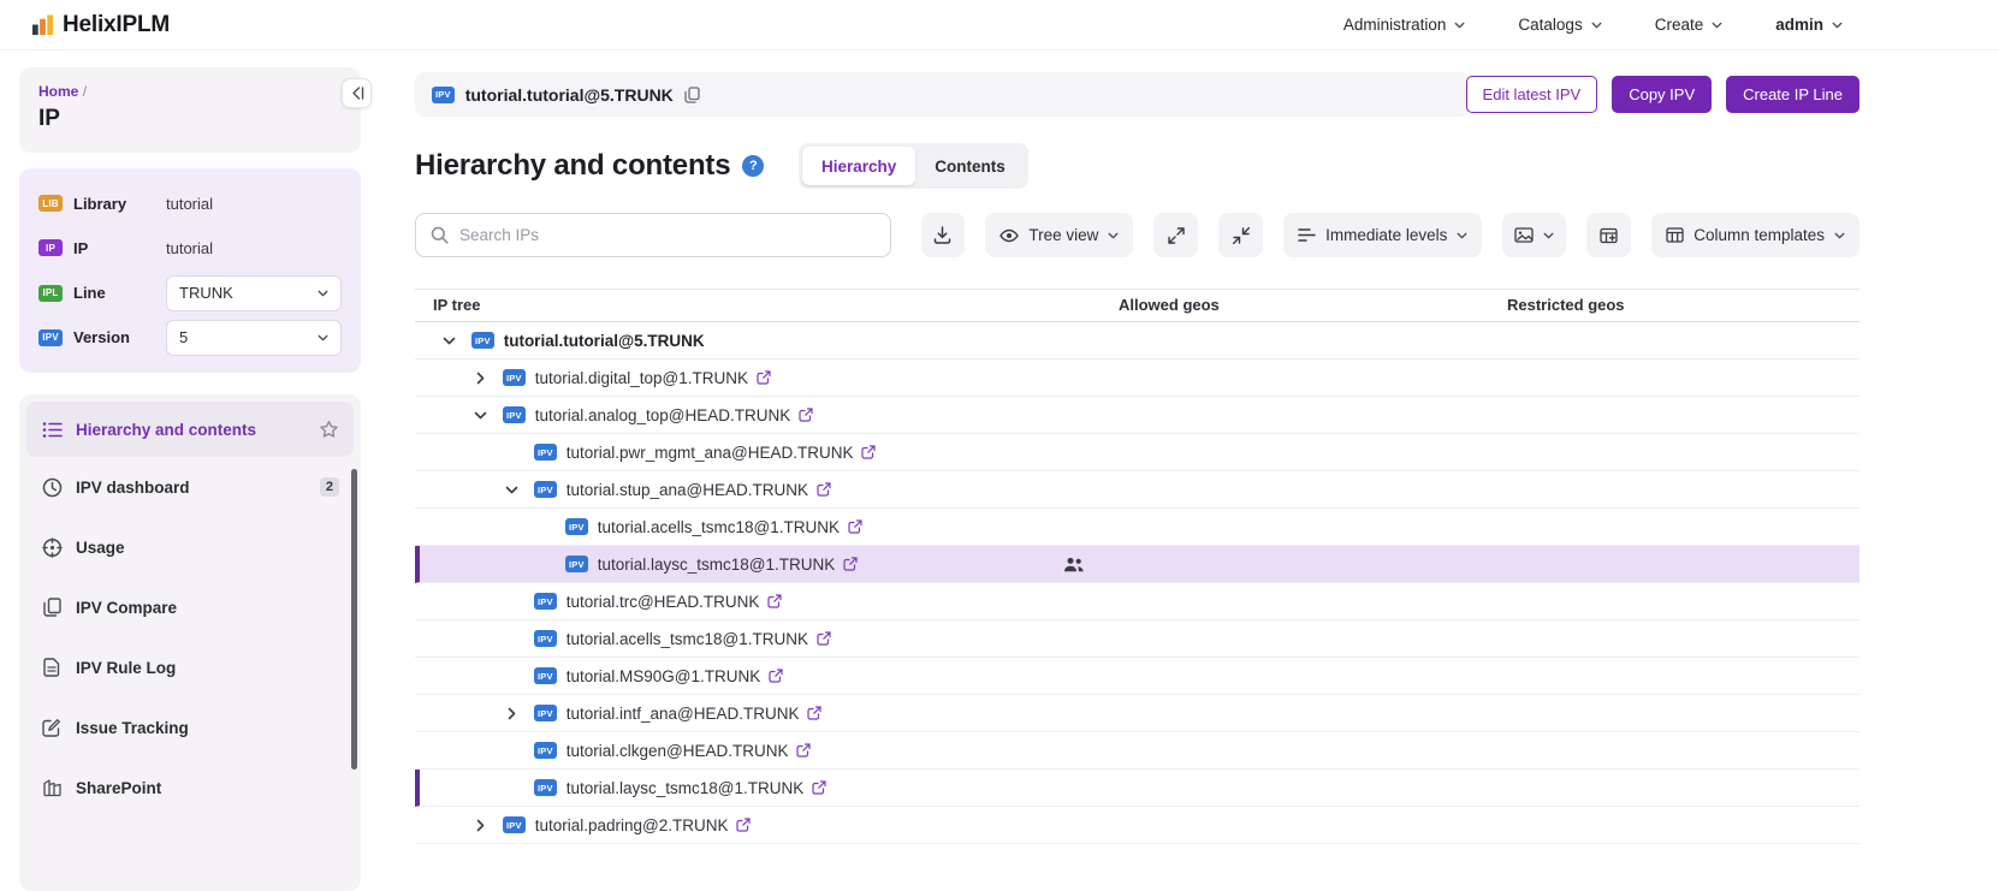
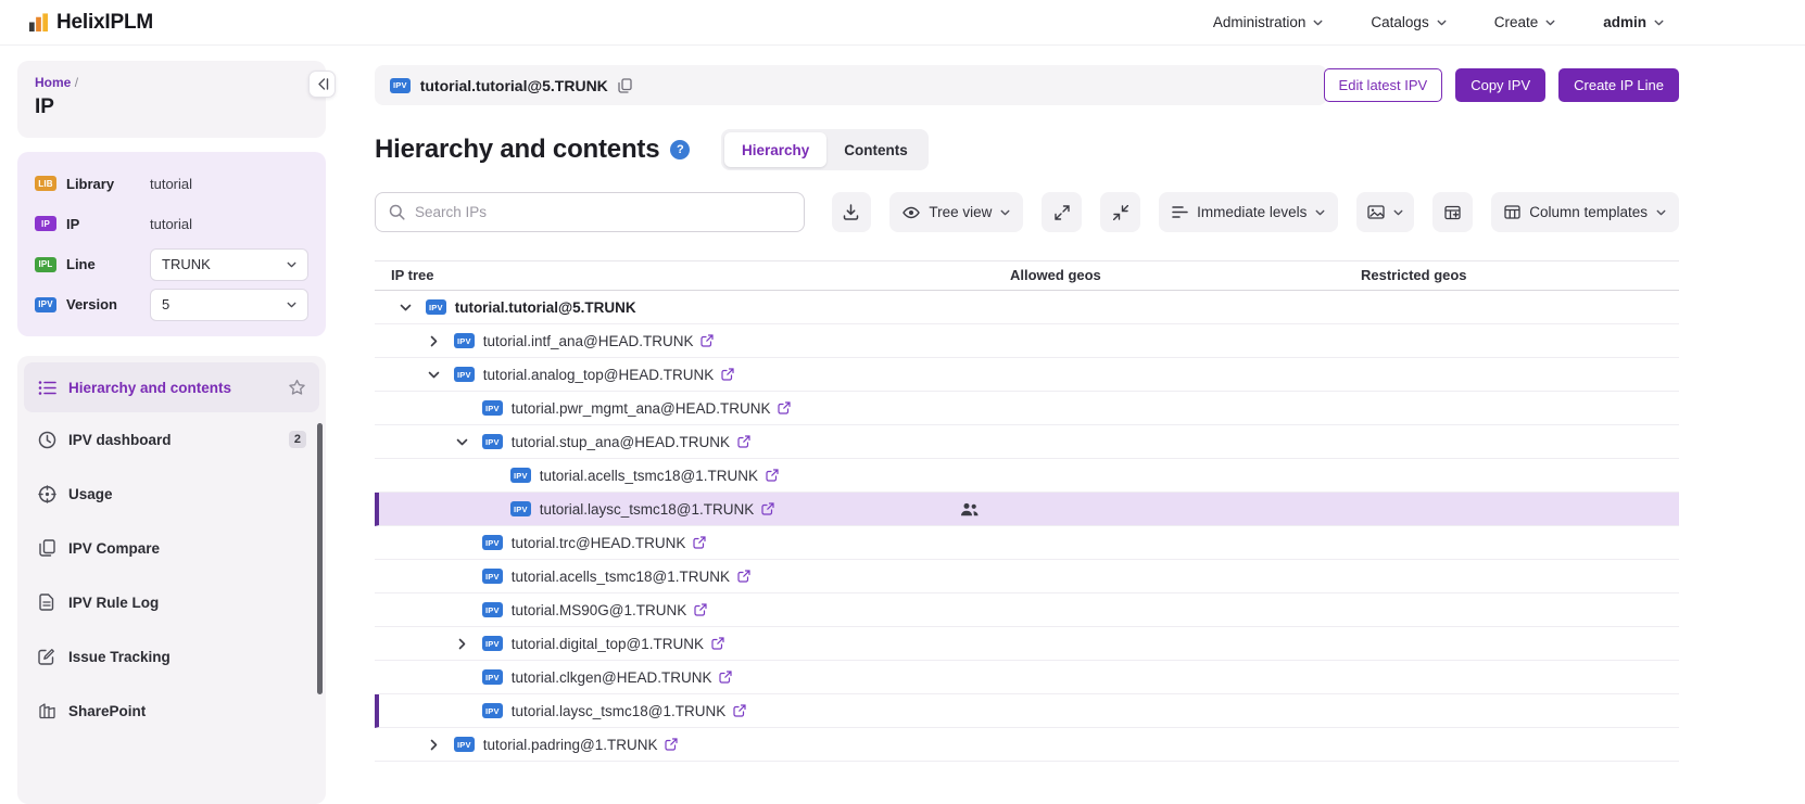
  HelixIPLM
  Administration
  Catalogs
  Create
  admin
  Home /
  IP
  LIB
  Library
  tutorial
  IP
  IP
  tutorial
  IPL
  Line
  TRUNK
  IPV
  Version
  5
  Hierarchy and contents
  IPV dashboard
  2
  Usage
  IPV Compare
  IPV Rule Log
  Issue Tracking
  SharePoint
  IPV
  tutorial.tutorial@5.TRUNK
  Edit latest IPV
  Copy IPV
  Create IP Line
  Hierarchy and contents
  ?
  Hierarchy
  Contents
  Search IPs
  Tree view
  Immediate levels
  Column templates
  IP tree
  Allowed geos
  Restricted geos
  IPV
  tutorial.tutorial@5.TRUNK
  IPV
- tutorial.digital_top@1.TRUNK
+ tutorial.intf_ana@HEAD.TRUNK
  IPV
  tutorial.analog_top@HEAD.TRUNK
  IPV
  tutorial.pwr_mgmt_ana@HEAD.TRUNK
  IPV
  tutorial.stup_ana@HEAD.TRUNK
  IPV
  tutorial.acells_tsmc18@1.TRUNK
  IPV
  tutorial.laysc_tsmc18@1.TRUNK
  IPV
  tutorial.trc@HEAD.TRUNK
  IPV
  tutorial.acells_tsmc18@1.TRUNK
  IPV
  tutorial.MS90G@1.TRUNK
  IPV
- tutorial.intf_ana@HEAD.TRUNK
+ tutorial.digital_top@1.TRUNK
  IPV
  tutorial.clkgen@HEAD.TRUNK
  IPV
  tutorial.laysc_tsmc18@1.TRUNK
  IPV
- tutorial.padring@2.TRUNK
+ tutorial.padring@1.TRUNK
